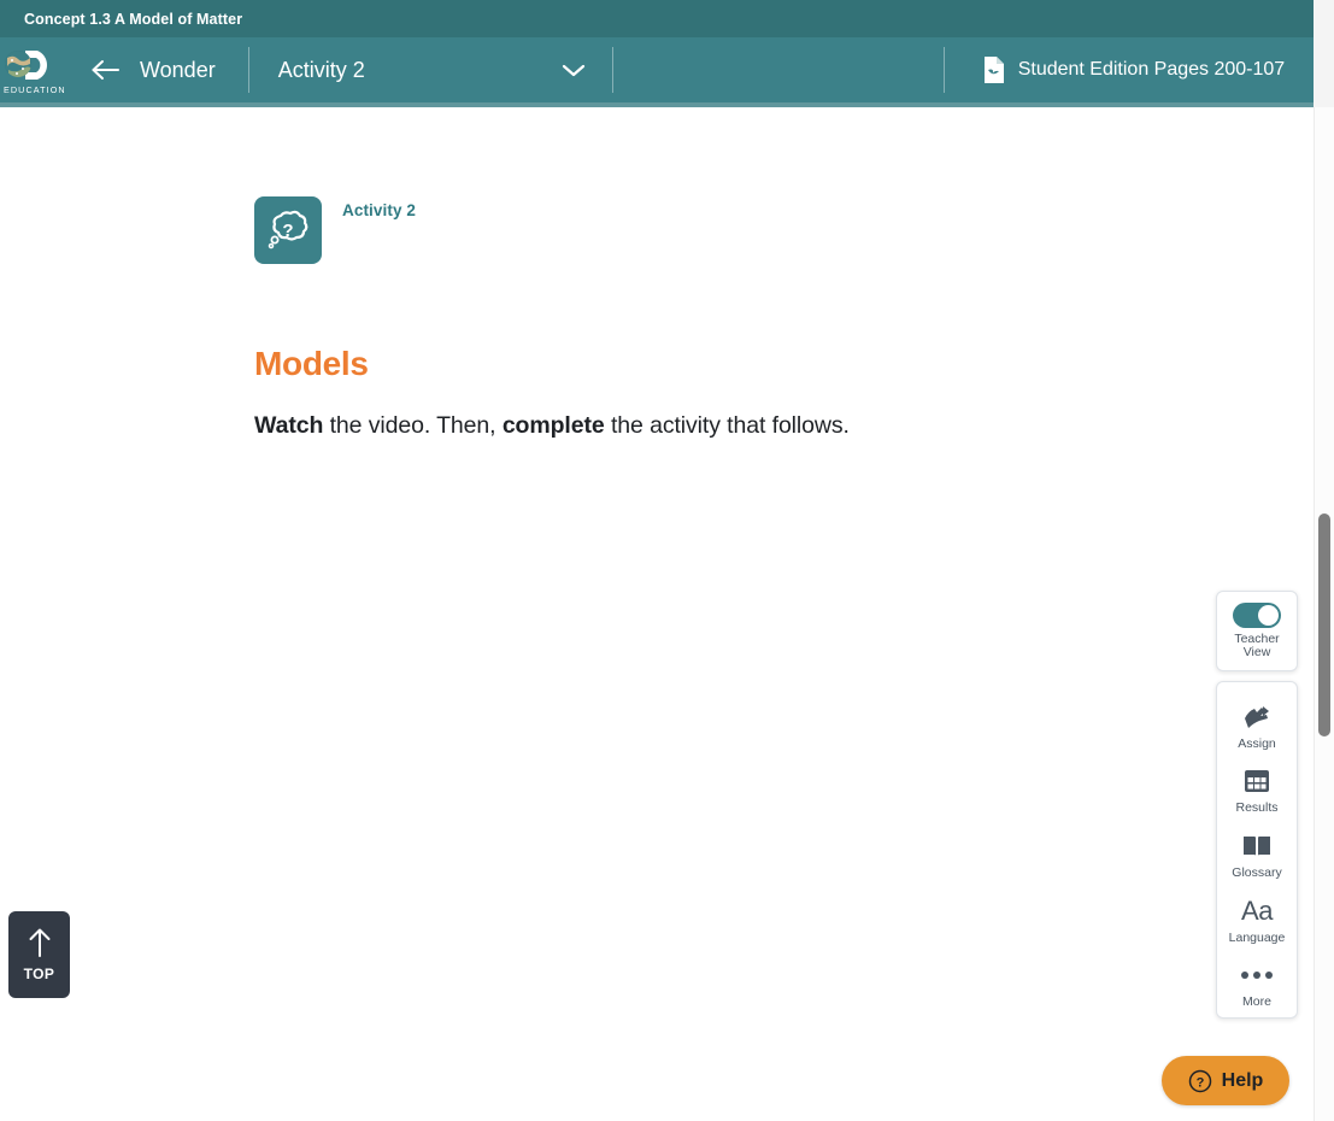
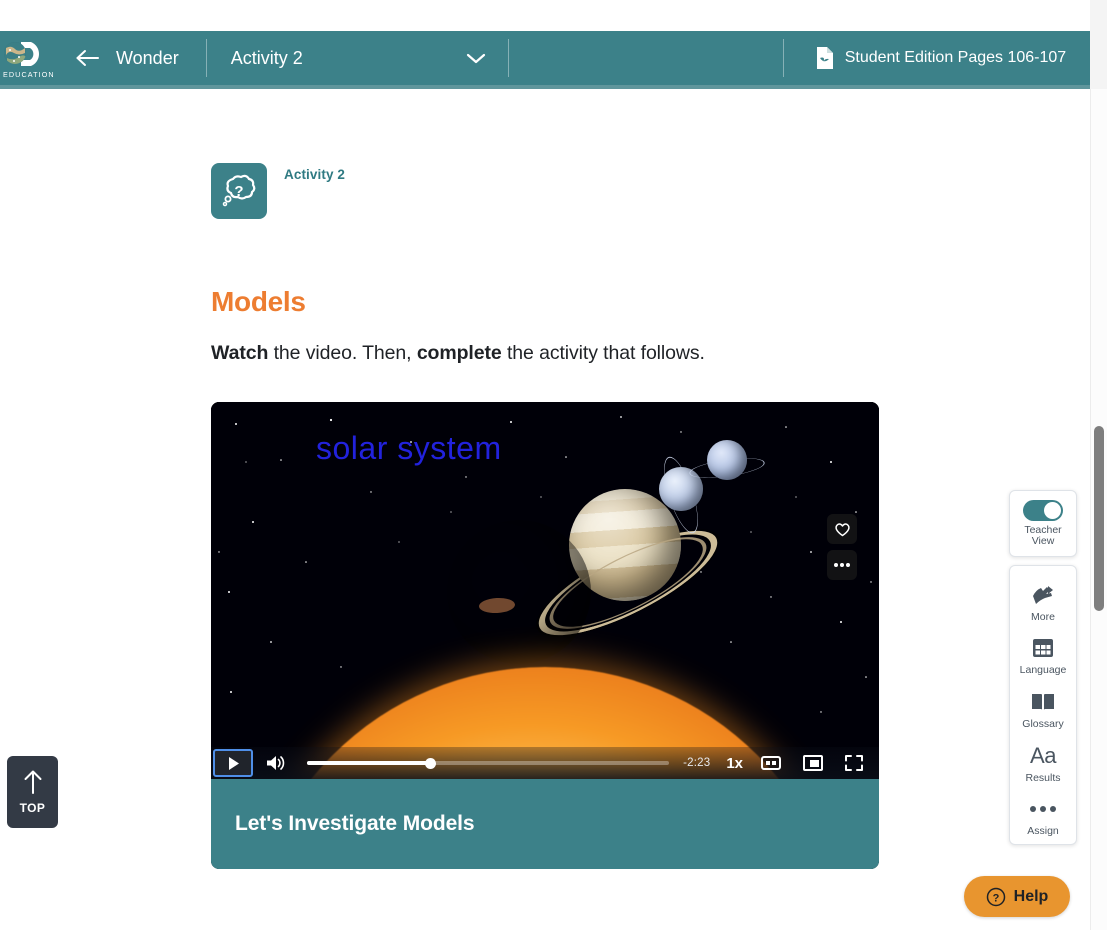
- Concept 1.3 A Model of Matter
  EDUCATION
  Wonder
  Activity 2
- Student Edition Pages 200-107
+ Student Edition Pages 106-107
  ?
  Activity 2
  Models
  Watch the video. Then, complete the activity that follows.
+ solar system
+ -2:23
+ 1x
+ Let's Investigate Models
  Teacher
  View
- Assign
+ More
- Results
+ Language
  Glossary
  Aa
- Language
+ Results
- More
+ Assign
  TOP
  ?
  Help
